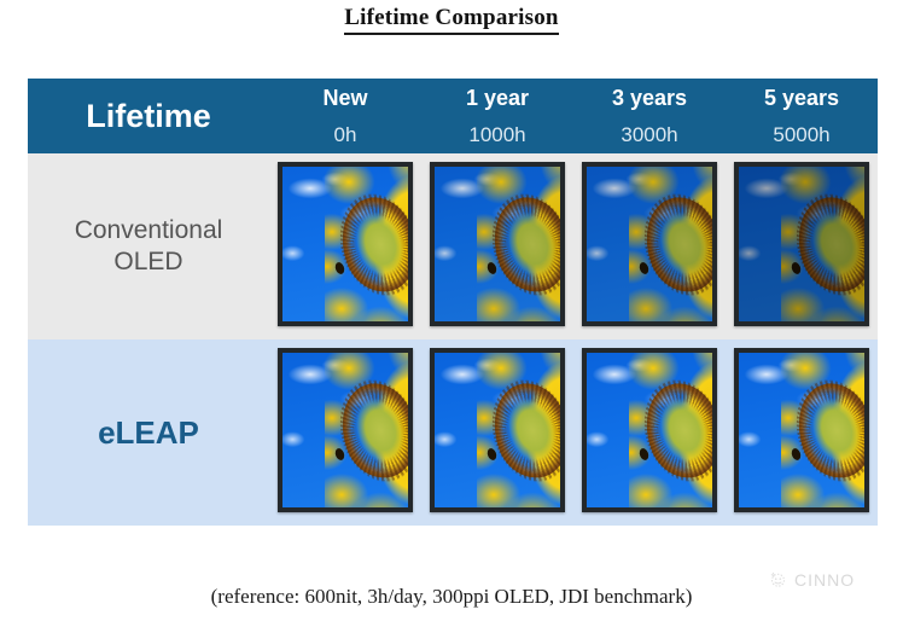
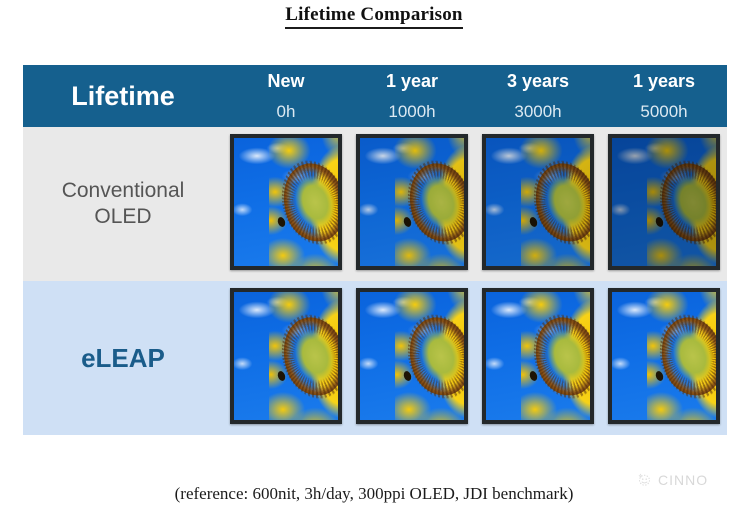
  Lifetime Comparison
- Lifetime	New	1 year	3 years	5 years
+ Lifetime	New	1 year	3 years	1 years
  0h	1000h	3000h	5000h
  Conventional OLED
  eLEAP
  (reference: 600nit, 3h/day, 300ppi OLED, JDI benchmark)
  CINNO
